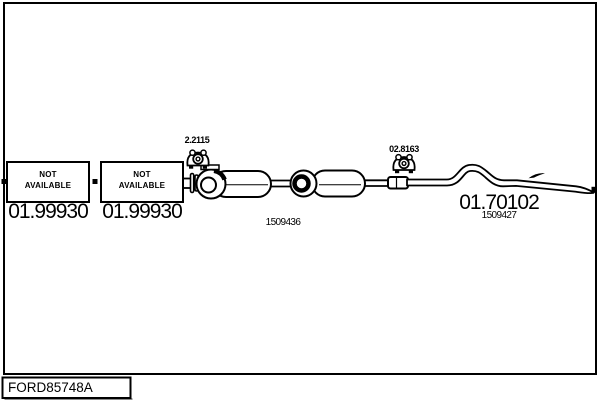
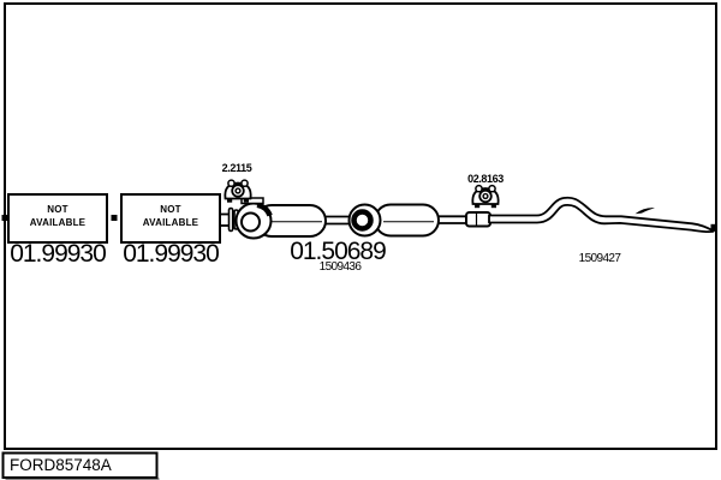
  NOT
  AVAILABLE
  NOT
  AVAILABLE
  01.99930
  01.99930
  2.2115
  02.8163
+ 01.50689
  1509436
- 01.70102
  1509427
  FORD85748A
